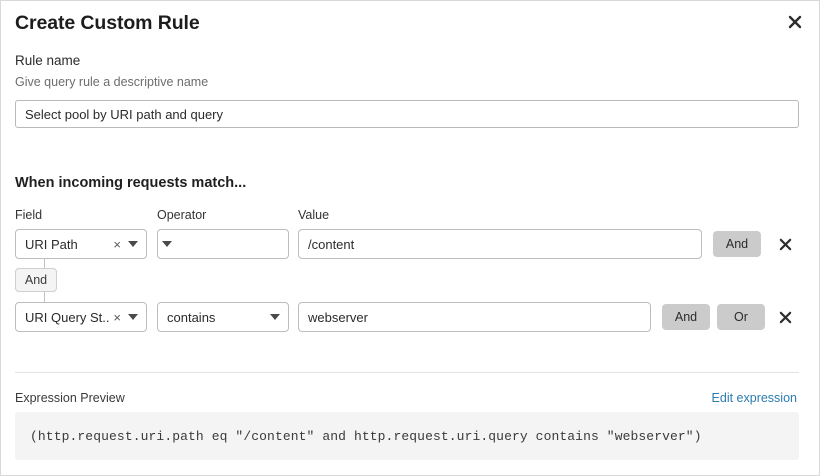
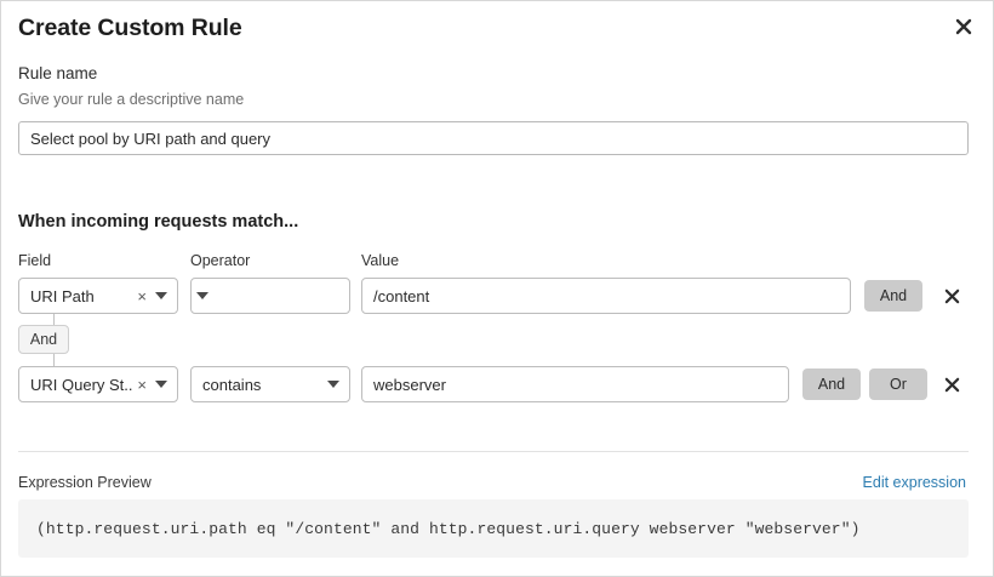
  Create Custom Rule
  Rule name
- Give query rule a descriptive name
+ Give your rule a descriptive name
  Select pool by URI path and query
  When incoming requests match...
  Field
  Operator
  Value
  URI Path
  ×
  /content
  And
  And
  URI Query St..
  ×
  contains
  webserver
  And
  Or
  Expression Preview
  Edit expression
- (http.request.uri.path eq "/content" and http.request.uri.query contains "webserver")
+ (http.request.uri.path eq "/content" and http.request.uri.query webserver "webserver")
